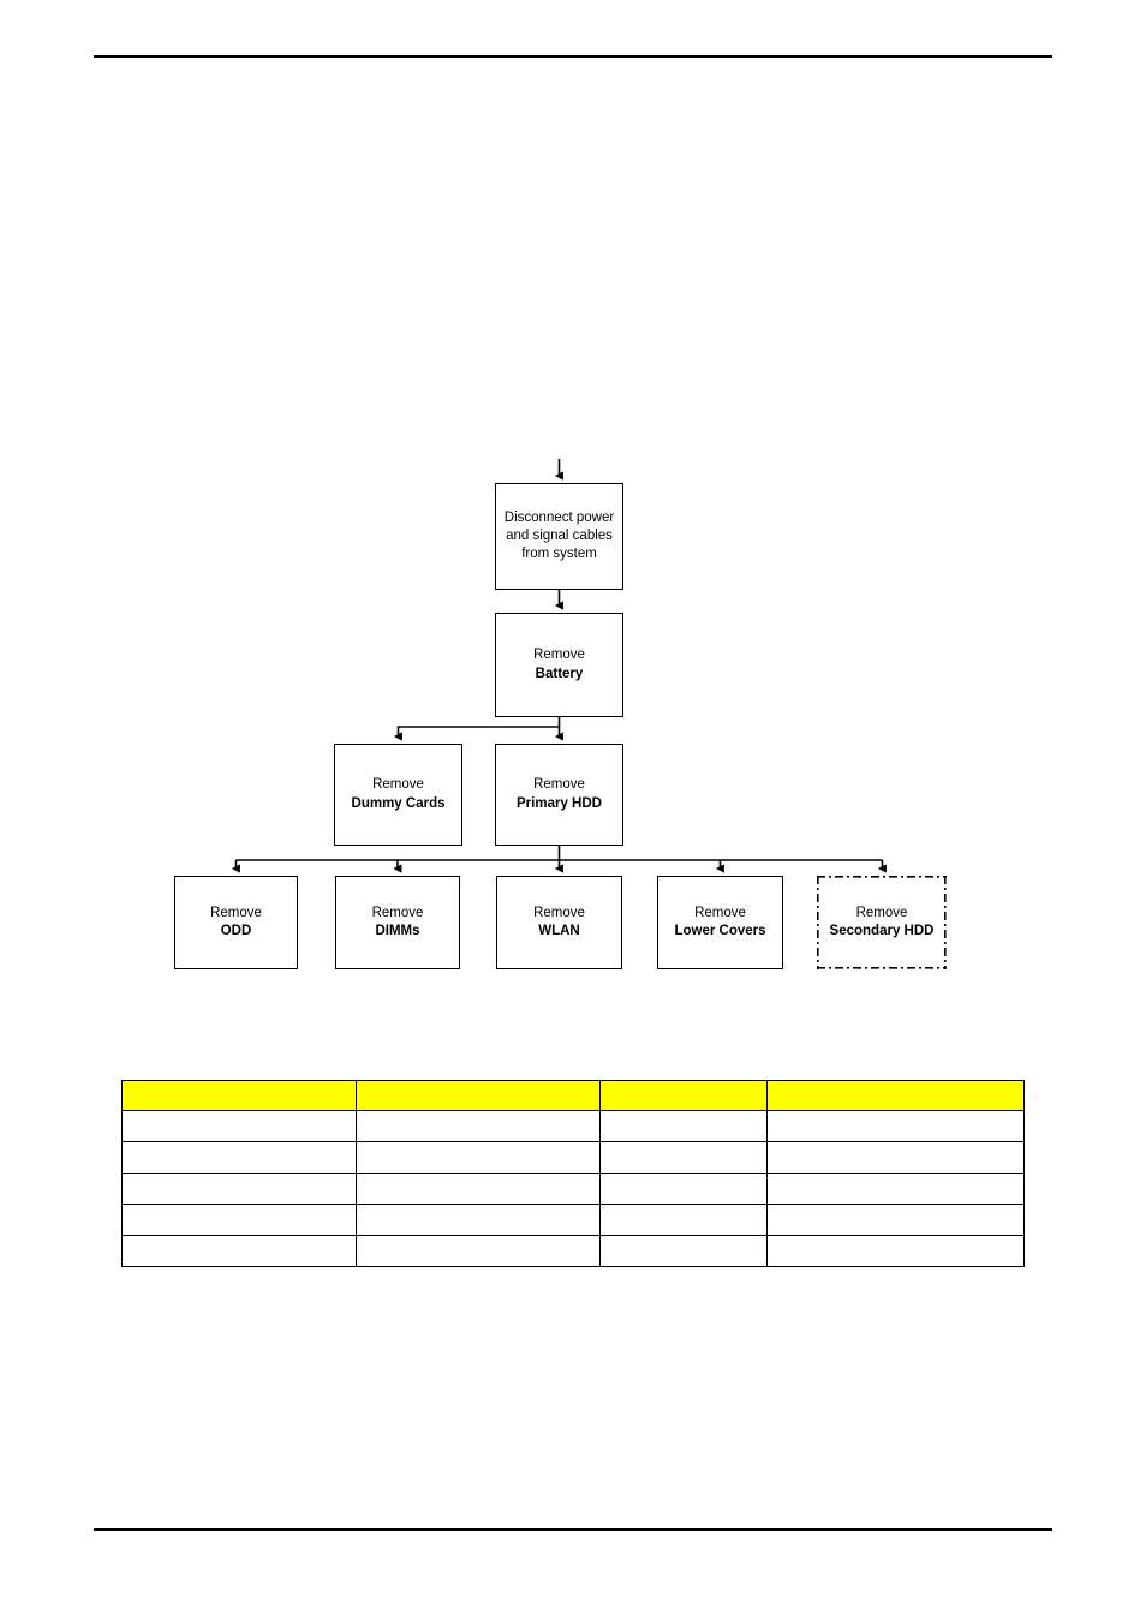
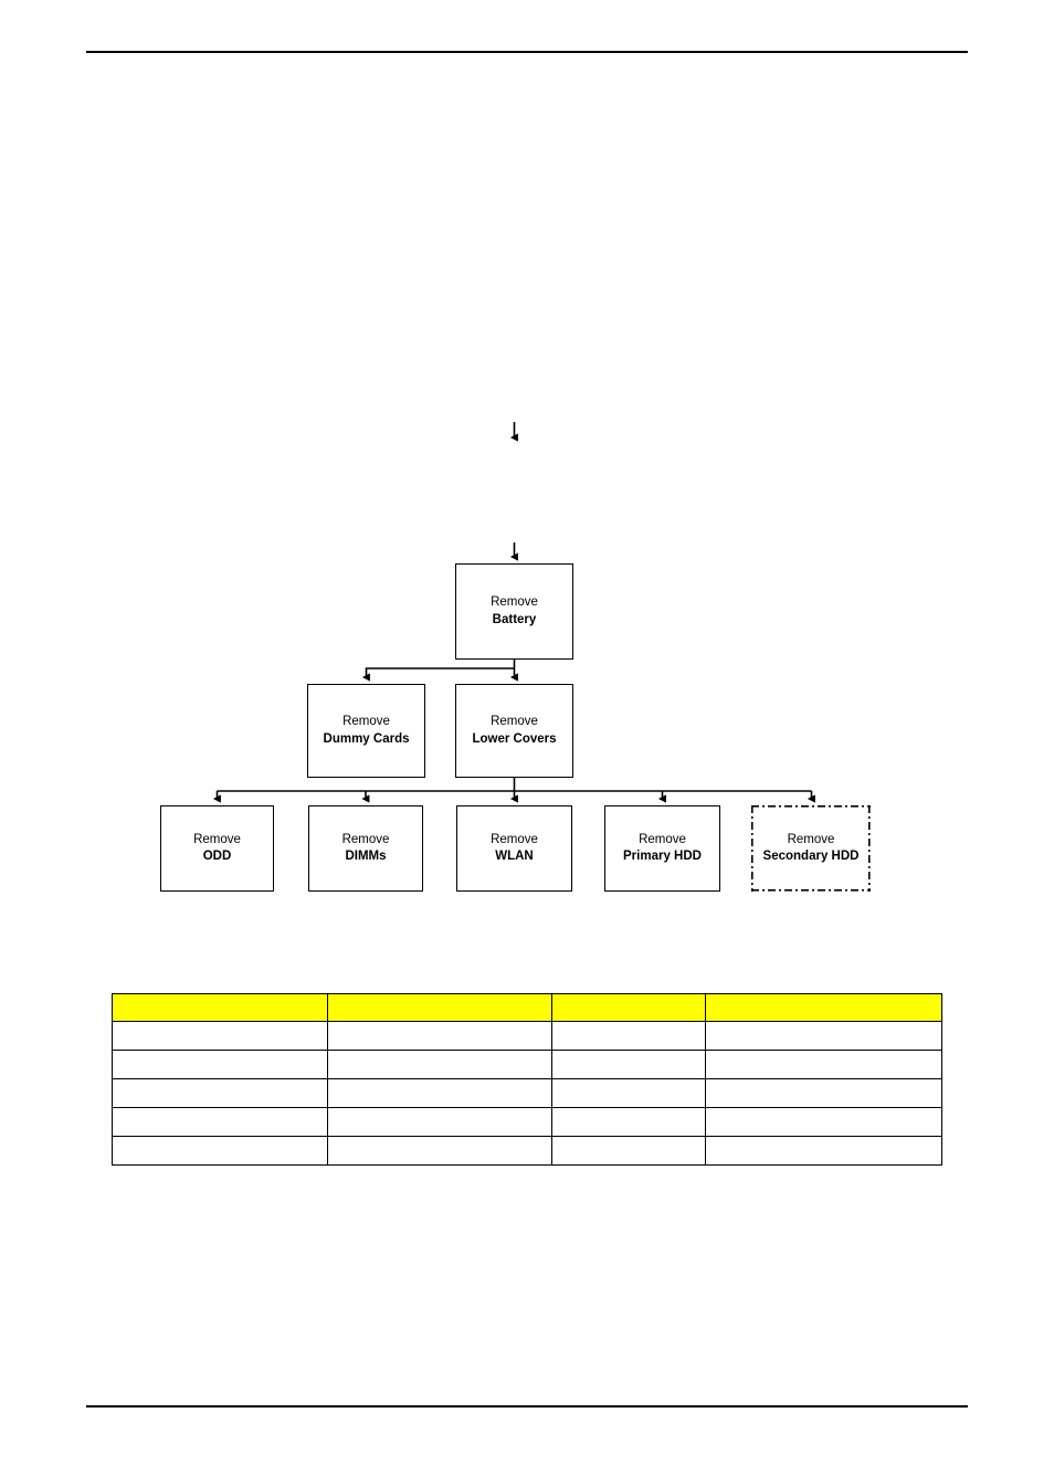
- Disconnect power
- and signal cables
- from system
  Remove
  Battery
  Remove
  Dummy Cards
  Remove
- Primary HDD
+ Lower Covers
  Remove
  ODD
  Remove
  DIMMs
  Remove
  WLAN
  Remove
- Lower Covers
+ Primary HDD
  Remove
  Secondary HDD
